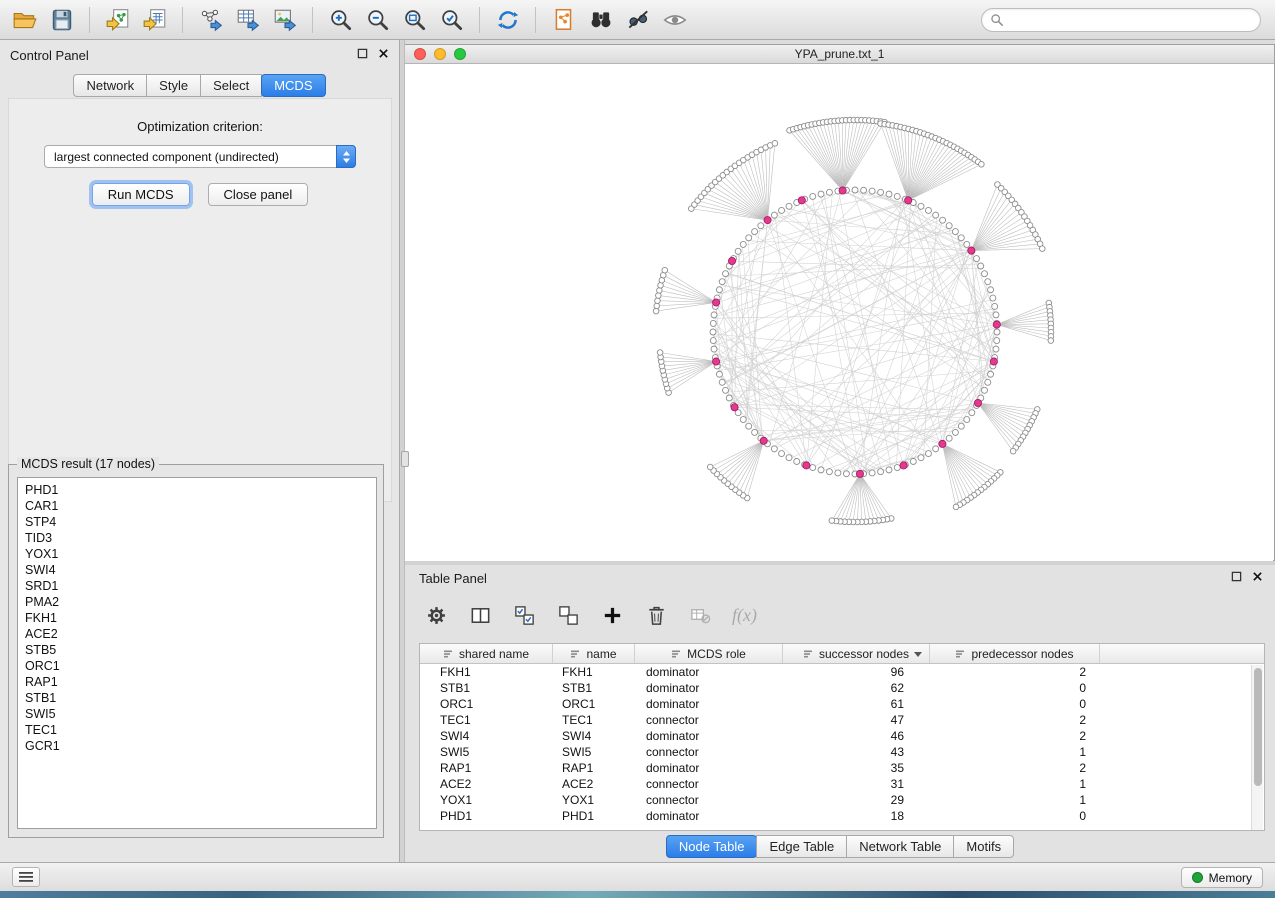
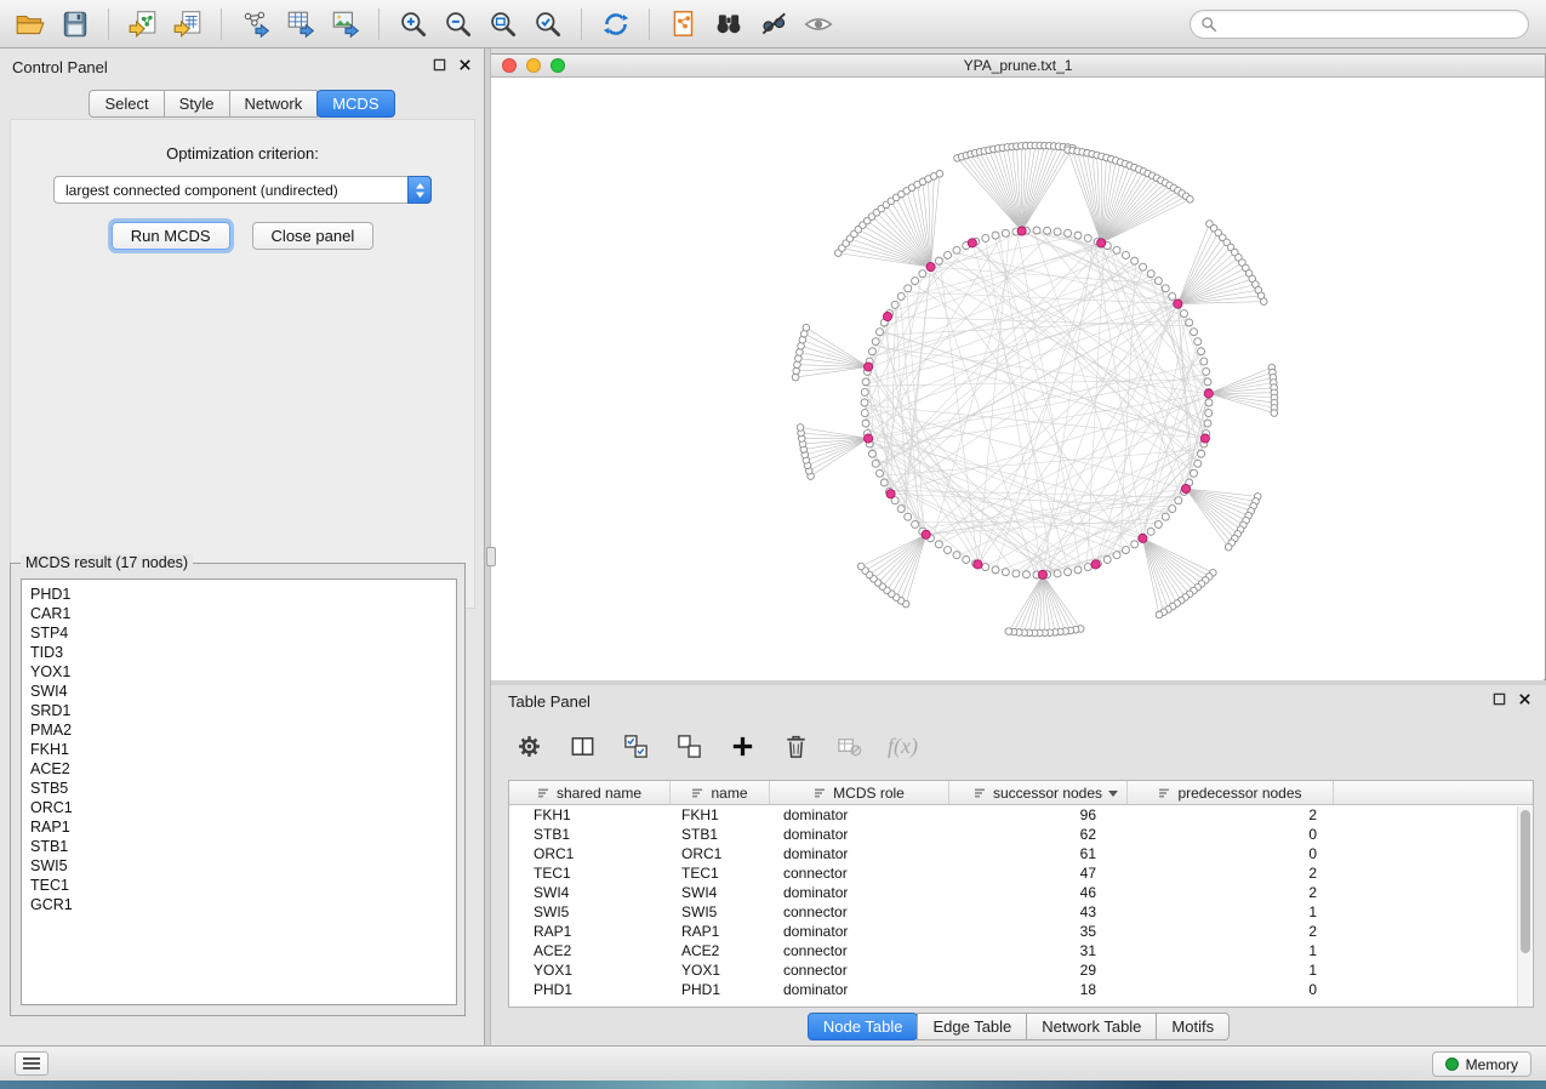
  Control Panel
- Network
+ Select
  Style
- Select
+ Network
  MCDS
  Optimization criterion:
  largest connected component (undirected)
  Run MCDS
  Close panel
  MCDS result (17 nodes)
  PHD1
  CAR1
  STP4
  TID3
  YOX1
  SWI4
  SRD1
  PMA2
  FKH1
  ACE2
  STB5
  ORC1
  RAP1
  STB1
  SWI5
  TEC1
  GCR1
  YPA_prune.txt_1
  Table Panel
  f(x)
  shared name
  name
  MCDS role
  successor nodes
  predecessor nodes
  FKH1
  FKH1
  dominator
  96
  2
  STB1
  STB1
  dominator
  62
  0
  ORC1
  ORC1
  dominator
  61
  0
  TEC1
  TEC1
  connector
  47
  2
  SWI4
  SWI4
  dominator
  46
  2
  SWI5
  SWI5
  connector
  43
  1
  RAP1
  RAP1
  dominator
  35
  2
  ACE2
  ACE2
  connector
  31
  1
  YOX1
  YOX1
  connector
  29
  1
  PHD1
  PHD1
  dominator
  18
  0
  Node Table
  Edge Table
  Network Table
  Motifs
  Memory
